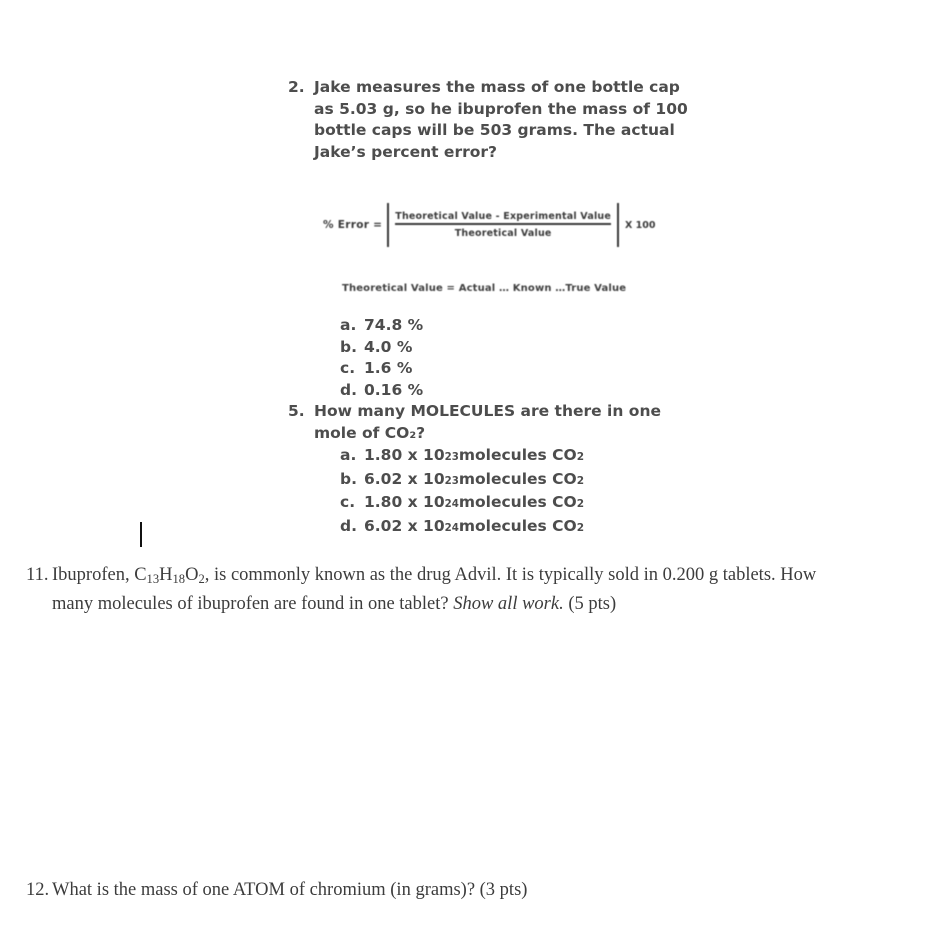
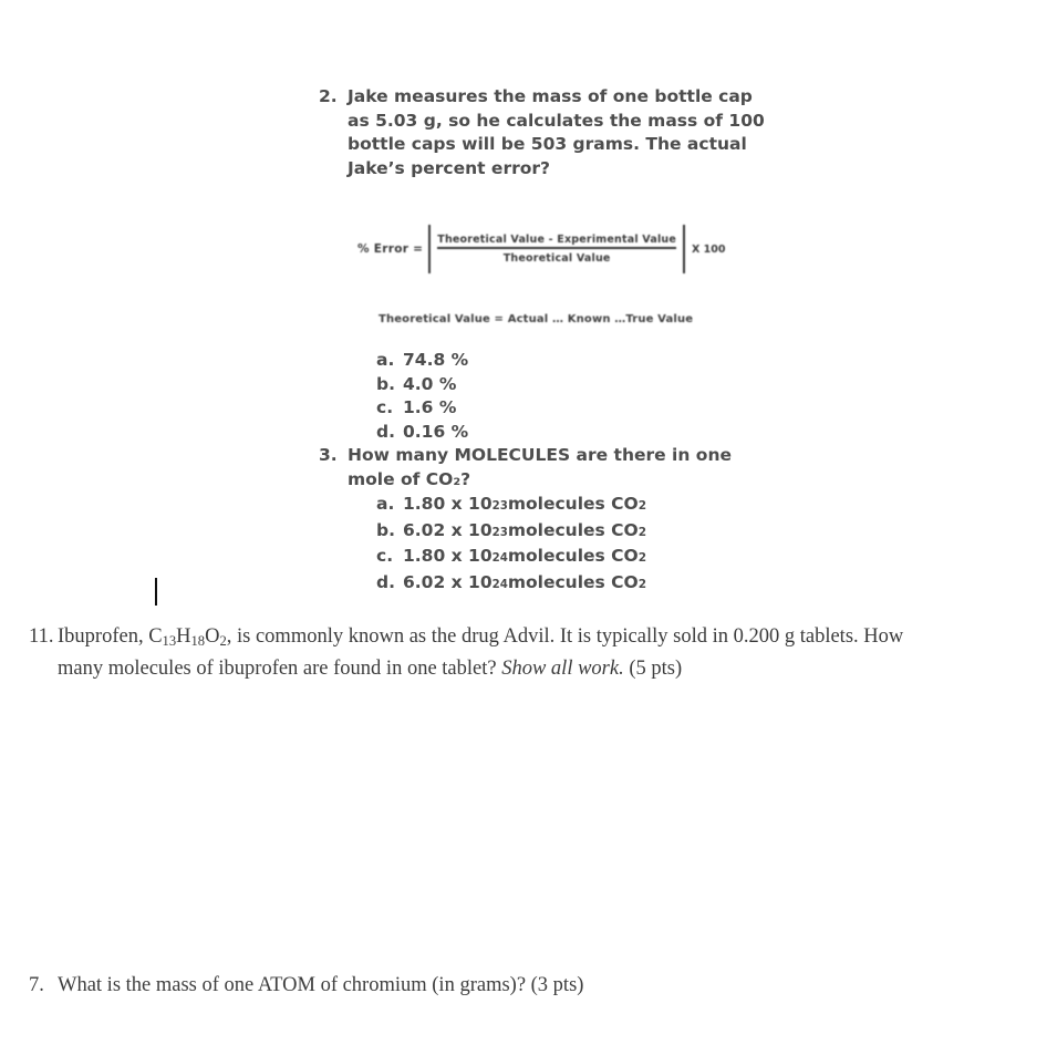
  2.
  Jake measures the mass of one bottle cap
- as 5.03 g, so he ibuprofen the mass of 100
+ as 5.03 g, so he calculates the mass of 100
  bottle caps will be 503 grams. The actual
  Jake’s percent error?
  % Error =
  Theoretical Value - Experimental Value
  Theoretical Value
  X 100
  Theoretical Value = Actual … Known …True Value
  a.
  74.8 %
  b.
  4.0 %
  c.
  1.6 %
  d.
  0.16 %
- 5.
+ 3.
  How many MOLECULES are there in one
  mole of CO₂?
  a.
  1.80 x 10
  23
  molecules CO
  2
  b.
  6.02 x 10
  23
  molecules CO
  2
  c.
  1.80 x 10
  24
  molecules CO
  2
  d.
  6.02 x 10
  24
  molecules CO
  2
  11.
  Ibuprofen, C13H18O2, is commonly known as the drug Advil. It is typically sold in 0.200 g tablets. How
  many molecules of ibuprofen are found in one tablet? Show all work. (5 pts)
- 12.
+ 7.
  What is the mass of one ATOM of chromium (in grams)? (3 pts)
